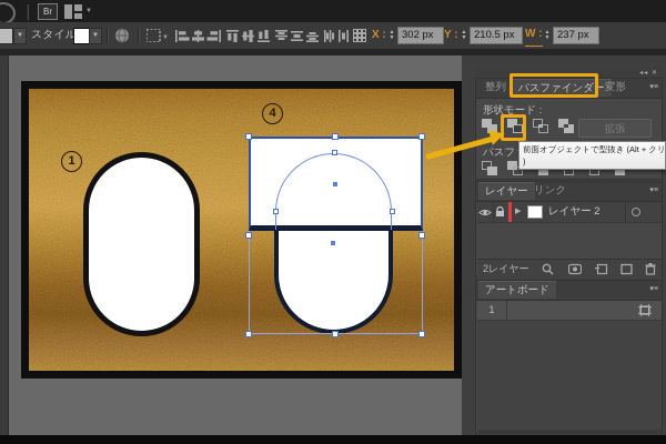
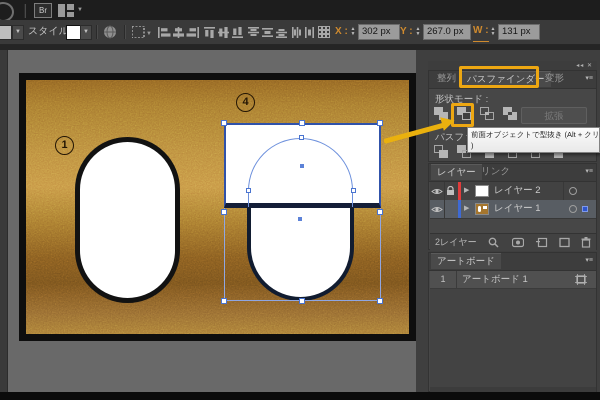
  Br
  スタイル
  X :
  302 px
  Y :
- 210.5 px
+ 267.0 px
  W :
- 237 px
+ 131 px
  1
  4
  整列
  パスファインダー
  変形
  形状モード :
  拡張
  レイヤー
  リンク
  レイヤー 2
+ レイヤー 1
  2レイヤー
  アートボード
  1
+ アートボード 1
  前面オブジェクトで型抜き (Alt + クリ
  )
